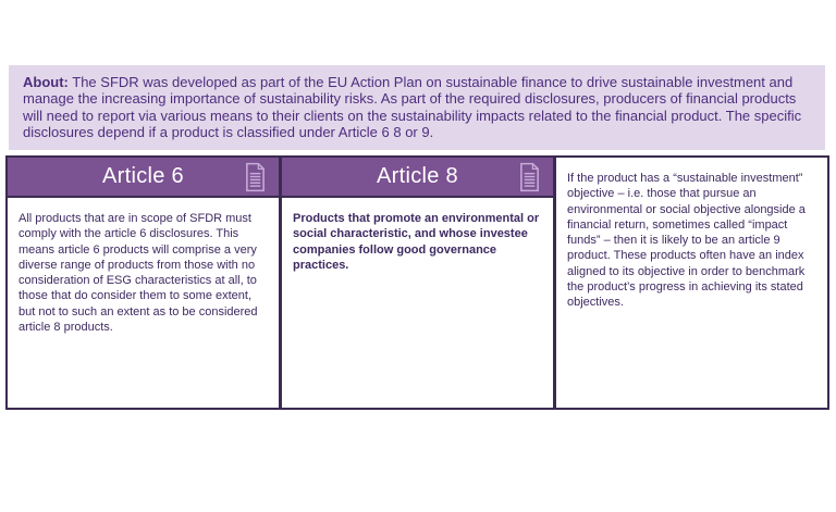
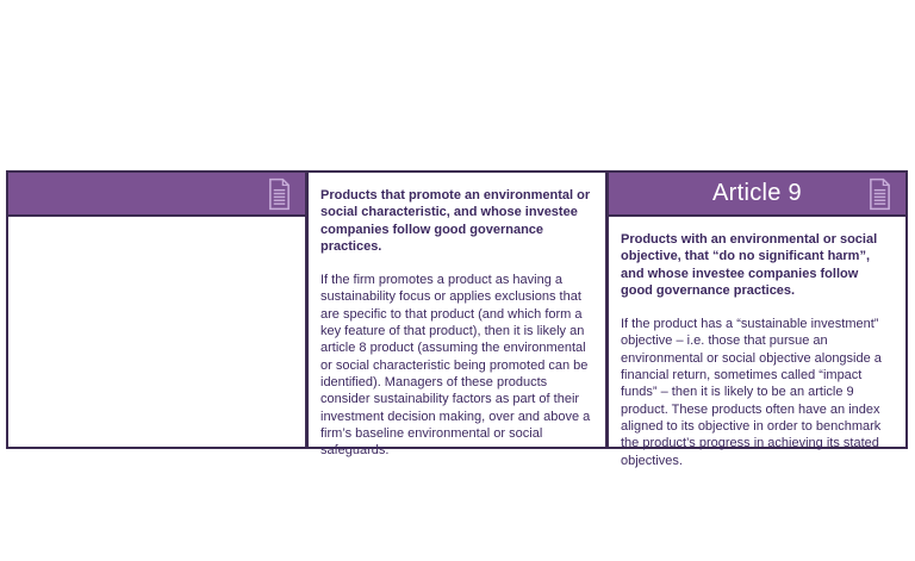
- About: The SFDR was developed as part of the EU Action Plan on sustainable finance to drive sustainable investment and manage the increasing importance of sustainability risks. As part of the required disclosures, producers of financial products will need to report via various means to their clients on the sustainability impacts related to the financial product. The specific disclosures depend if a product is classified under Article 6 8 or 9.
- Article 6
- All products that are in scope of SFDR must comply with the article 6 disclosures. This means article 6 products will comprise a very diverse range of products from those with no consideration of ESG characteristics at all, to those that do consider them to some extent, but not to such an extent as to be considered article 8 products.
- Article 8
  Products that promote an environmental or social characteristic, and whose investee companies follow good governance practices.
+ If the firm promotes a product as having a sustainability focus or applies exclusions that are specific to that product (and which form a key feature of that product), then it is likely an article 8 product (assuming the environmental or social characteristic being promoted can be identified). Managers of these products consider sustainability factors as part of their investment decision making, over and above a firm’s baseline environmental or social safeguards.
+ Article 9
+ Products with an environmental or social objective, that “do no significant harm”, and whose investee companies follow good governance practices.
  If the product has a “sustainable investment” objective – i.e. those that pursue an environmental or social objective alongside a financial return, sometimes called “impact funds” – then it is likely to be an article 9 product. These products often have an index aligned to its objective in order to benchmark the product’s progress in achieving its stated objectives.
